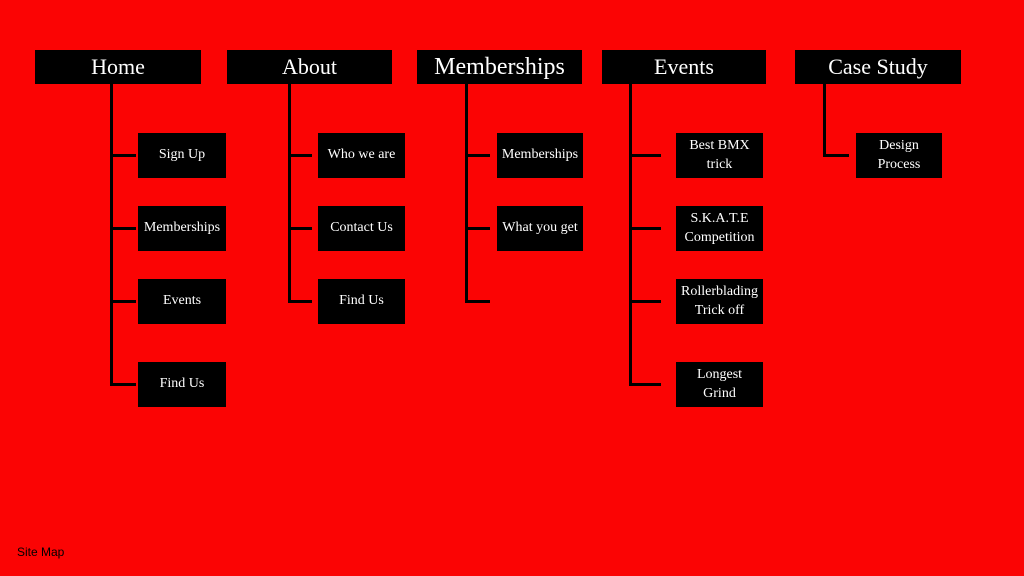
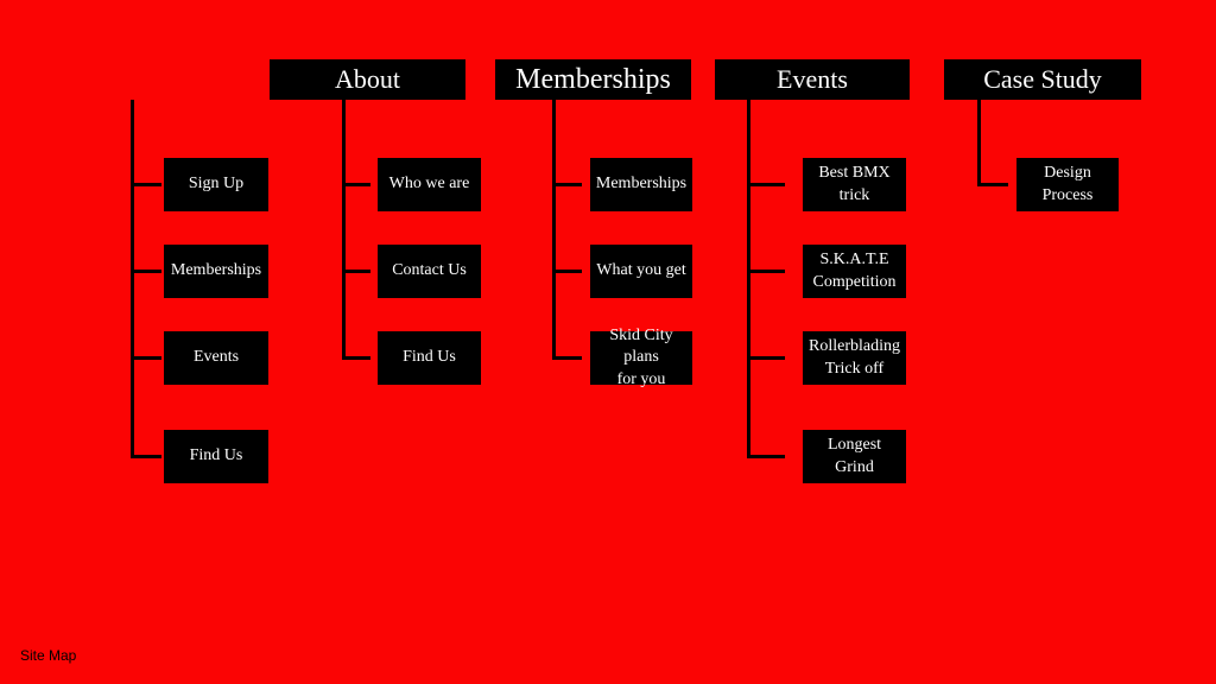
- Home
  Sign Up
  Memberships
  Events
  Find Us
  About
  Who we are
  Contact Us
  Find Us
  Memberships
  Memberships
  What you get
+ Skid City plans
+ for you
  Events
  Best BMX
  trick
  S.K.A.T.E
  Competition
  Rollerblading
  Trick off
  Longest
  Grind
  Case Study
  Design
  Process
  Site Map
